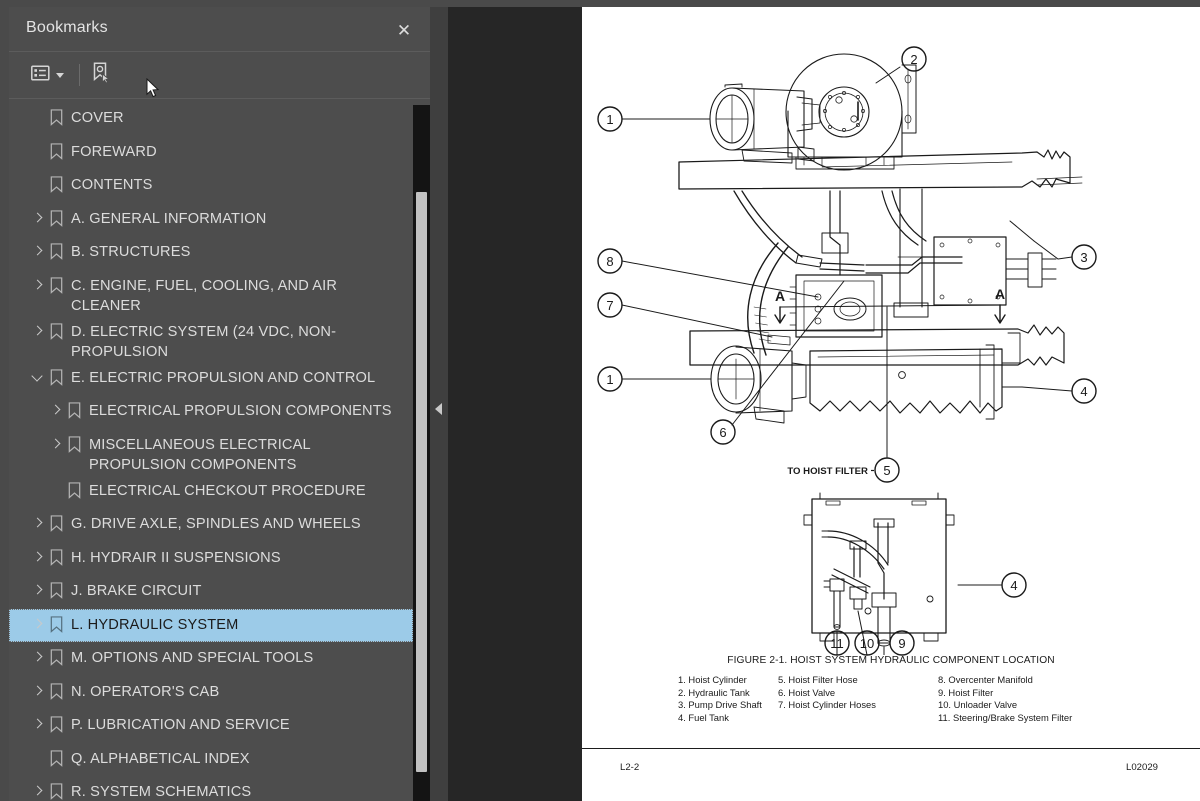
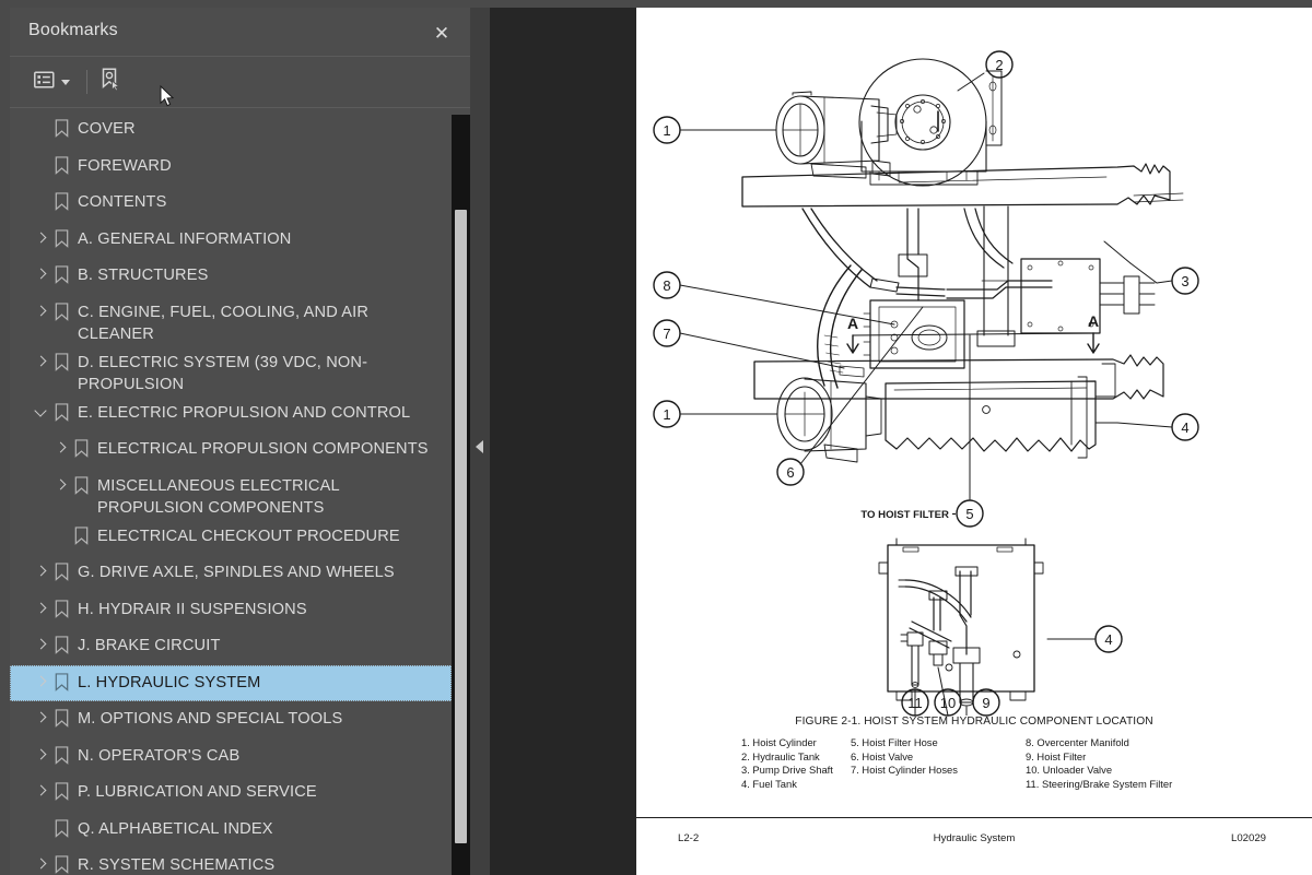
  Bookmarks
  ✕
  COVER
  FOREWARD
  CONTENTS
  A. GENERAL INFORMATION
  B. STRUCTURES
  C. ENGINE, FUEL, COOLING, AND AIR CLEANER
- D. ELECTRIC SYSTEM (24 VDC, NON-PROPULSION
+ D. ELECTRIC SYSTEM (39 VDC, NON-PROPULSION
  E. ELECTRIC PROPULSION AND CONTROL
  ELECTRICAL PROPULSION COMPONENTS
  MISCELLANEOUS ELECTRICAL PROPULSION COMPONENTS
  ELECTRICAL CHECKOUT PROCEDURE
  G. DRIVE AXLE, SPINDLES AND WHEELS
  H. HYDRAIR II SUSPENSIONS
  J. BRAKE CIRCUIT
  L. HYDRAULIC SYSTEM
  M. OPTIONS AND SPECIAL TOOLS
  N. OPERATOR'S CAB
  P. LUBRICATION AND SERVICE
  Q. ALPHABETICAL INDEX
  R. SYSTEM SCHEMATICS
  1
  2
  3
  8
  7
  1
  6
  4
  5
  4
  A
  A
  TO HOIST FILTER
  11
  10
  9
  FIGURE 2-1. HOIST SYSTEM HYDRAULIC COMPONENT LOCATION
  1. Hoist Cylinder
  2. Hydraulic Tank
  3. Pump Drive Shaft
  4. Fuel Tank
  5. Hoist Filter Hose
  6. Hoist Valve
  7. Hoist Cylinder Hoses
  8. Overcenter Manifold
  9. Hoist Filter
  10. Unloader Valve
  11. Steering/Brake System Filter
  L2-2
+ Hydraulic System
  L02029
